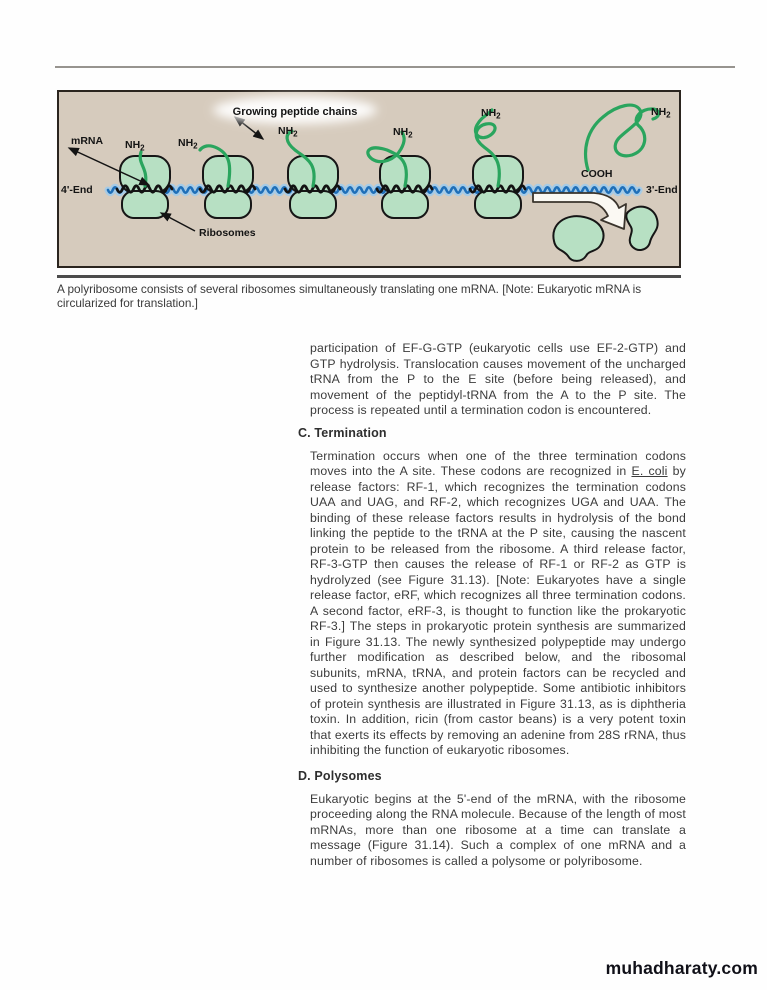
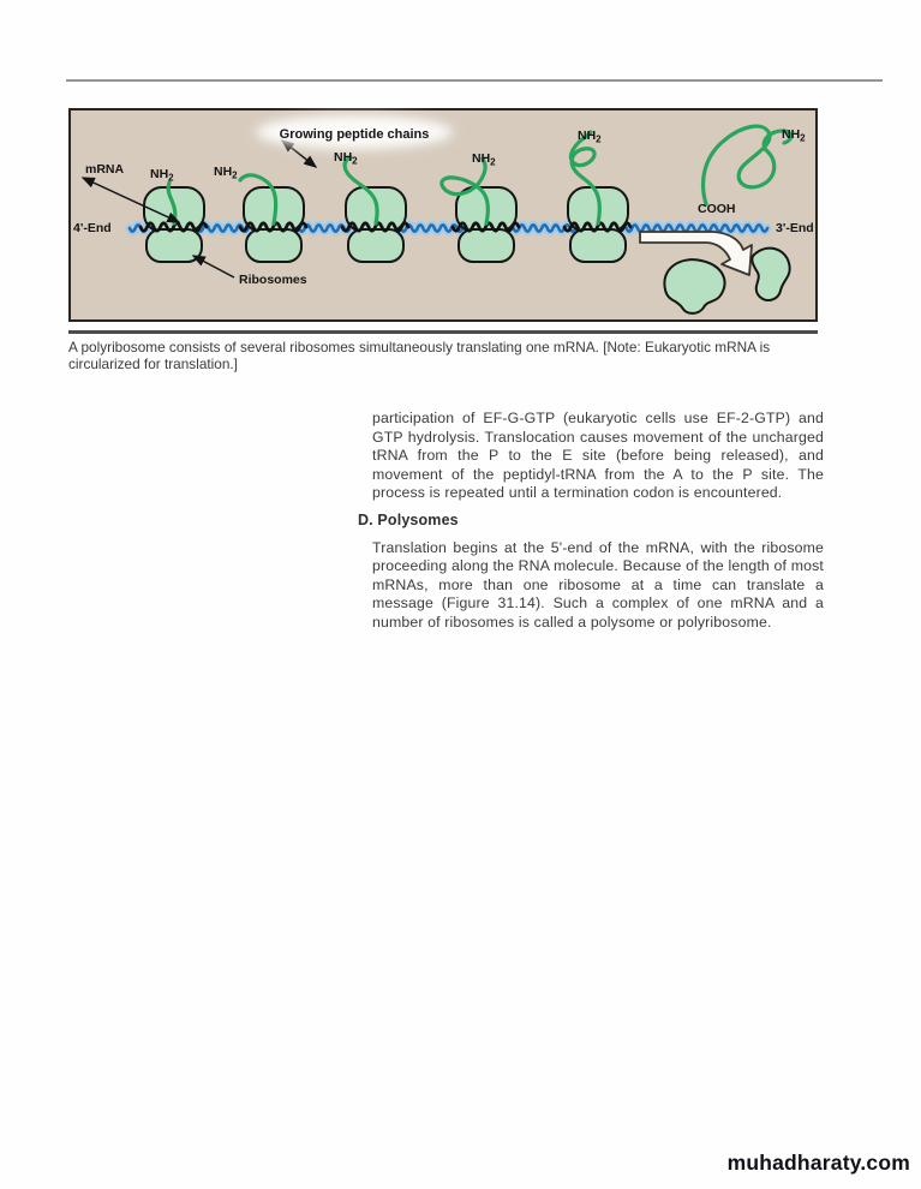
  Growing peptide chains
  mRNA
  4'-End
  3'-End
  Ribosomes
  COOH
  NH2
  NH2
  NH2
  NH2
  NH2
  NH2
  A polyribosome consists of several ribosomes simultaneously translating one mRNA. [Note: Eukaryotic mRNA is circularized for translation.]
  participation of EF-G-GTP (eukaryotic cells use EF-2-GTP) and GTP hydrolysis. Translocation causes movement of the uncharged tRNA from the P to the E site (before being released), and movement of the peptidyl-tRNA from the A to the P site. The process is repeated until a termination codon is encountered.
- C. Termination
- Termination occurs when one of the three termination codons moves into the A site. These codons are recognized in E. coli by release factors: RF-1, which recognizes the termination codons UAA and UAG, and RF-2, which recognizes UGA and UAA. The binding of these release factors results in hydrolysis of the bond linking the peptide to the tRNA at the P site, causing the nascent protein to be released from the ribosome. A third release factor, RF-3-GTP then causes the release of RF-1 or RF-2 as GTP is hydrolyzed (see Figure 31.13). [Note: Eukaryotes have a single release factor, eRF, which recognizes all three termination codons. A second factor, eRF-3, is thought to function like the prokaryotic RF-3.] The steps in prokaryotic protein synthesis are summarized in Figure 31.13. The newly synthesized polypeptide may undergo further modification as described below, and the ribosomal subunits, mRNA, tRNA, and protein factors can be recycled and used to synthesize another polypeptide. Some antibiotic inhibitors of protein synthesis are illustrated in Figure 31.13, as is diphtheria toxin. In addition, ricin (from castor beans) is a very potent toxin that exerts its effects by removing an adenine from 28S rRNA, thus inhibiting the function of eukaryotic ribosomes.
  D. Polysomes
- Eukaryotic begins at the 5'-end of the mRNA, with the ribosome proceeding along the RNA molecule. Because of the length of most mRNAs, more than one ribosome at a time can translate a message (Figure 31.14). Such a complex of one mRNA and a number of ribosomes is called a polysome or polyribosome.
+ Translation begins at the 5'-end of the mRNA, with the ribosome proceeding along the RNA molecule. Because of the length of most mRNAs, more than one ribosome at a time can translate a message (Figure 31.14). Such a complex of one mRNA and a number of ribosomes is called a polysome or polyribosome.
  muhadharaty.com
